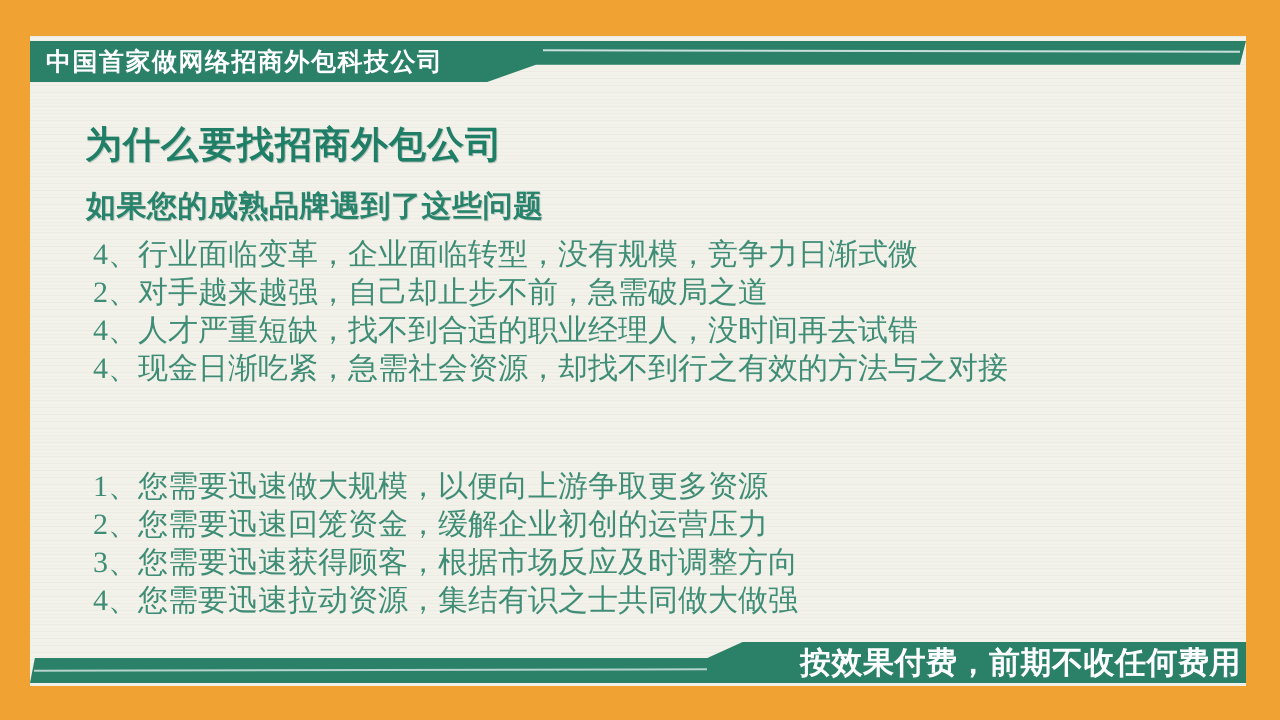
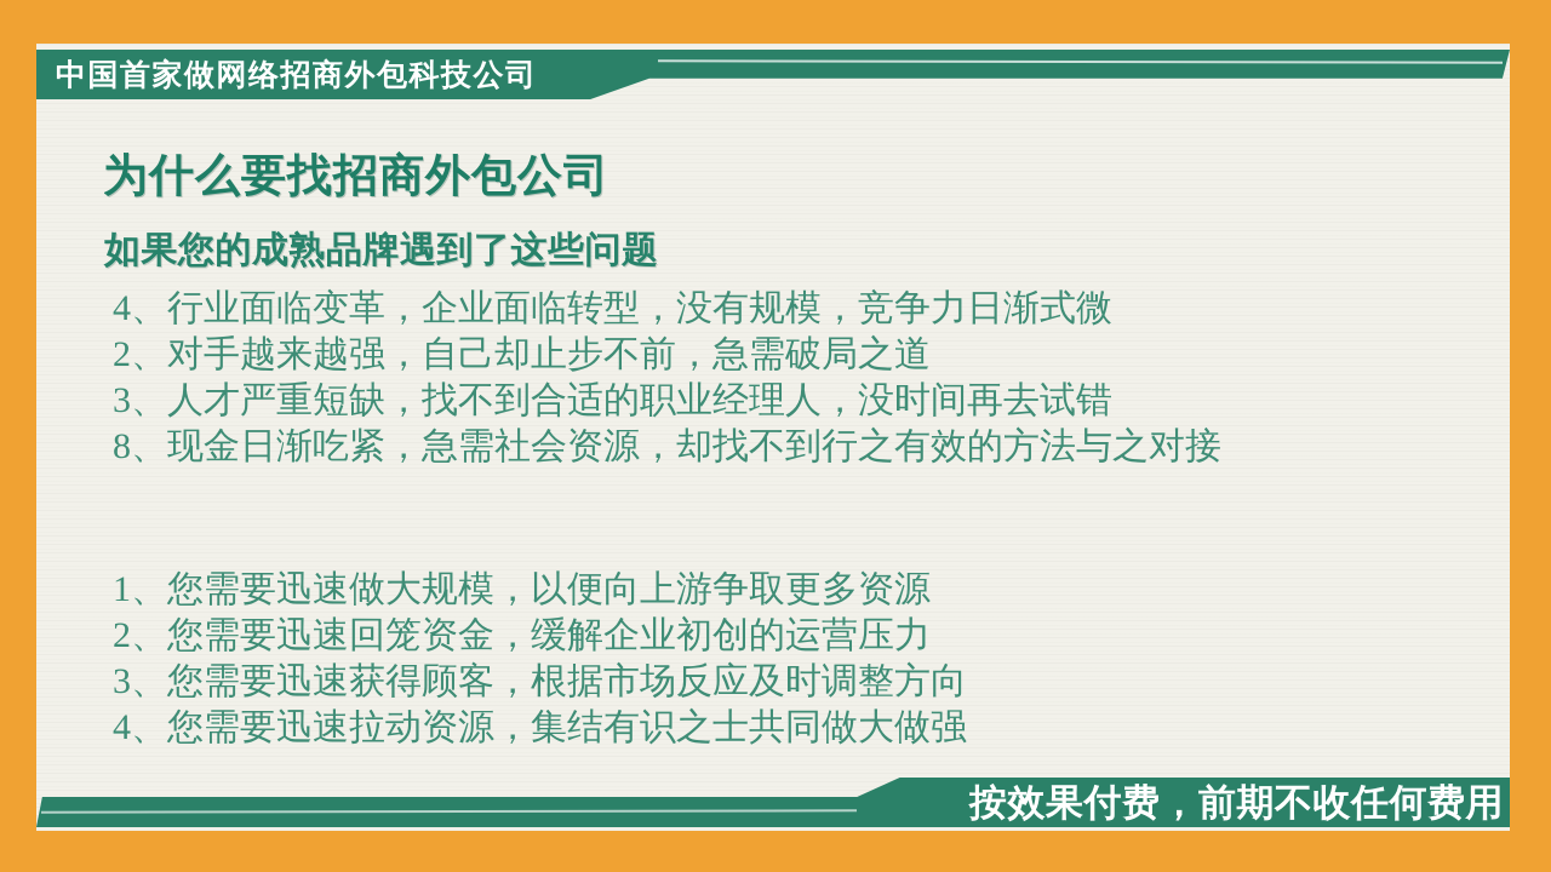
  中国首家做网络招商外包科技公司
  为什么要找招商外包公司
  如果您的成熟品牌遇到了这些问题
  4、行业面临变革，企业面临转型，没有规模，竞争力日渐式微
  2、对手越来越强，自己却止步不前，急需破局之道
- 4、人才严重短缺，找不到合适的职业经理人，没时间再去试错
+ 3、人才严重短缺，找不到合适的职业经理人，没时间再去试错
- 4、现金日渐吃紧，急需社会资源，却找不到行之有效的方法与之对接
+ 8、现金日渐吃紧，急需社会资源，却找不到行之有效的方法与之对接
  1、您需要迅速做大规模，以便向上游争取更多资源
  2、您需要迅速回笼资金，缓解企业初创的运营压力
  3、您需要迅速获得顾客，根据市场反应及时调整方向
  4、您需要迅速拉动资源，集结有识之士共同做大做强
  按效果付费，前期不收任何费用
